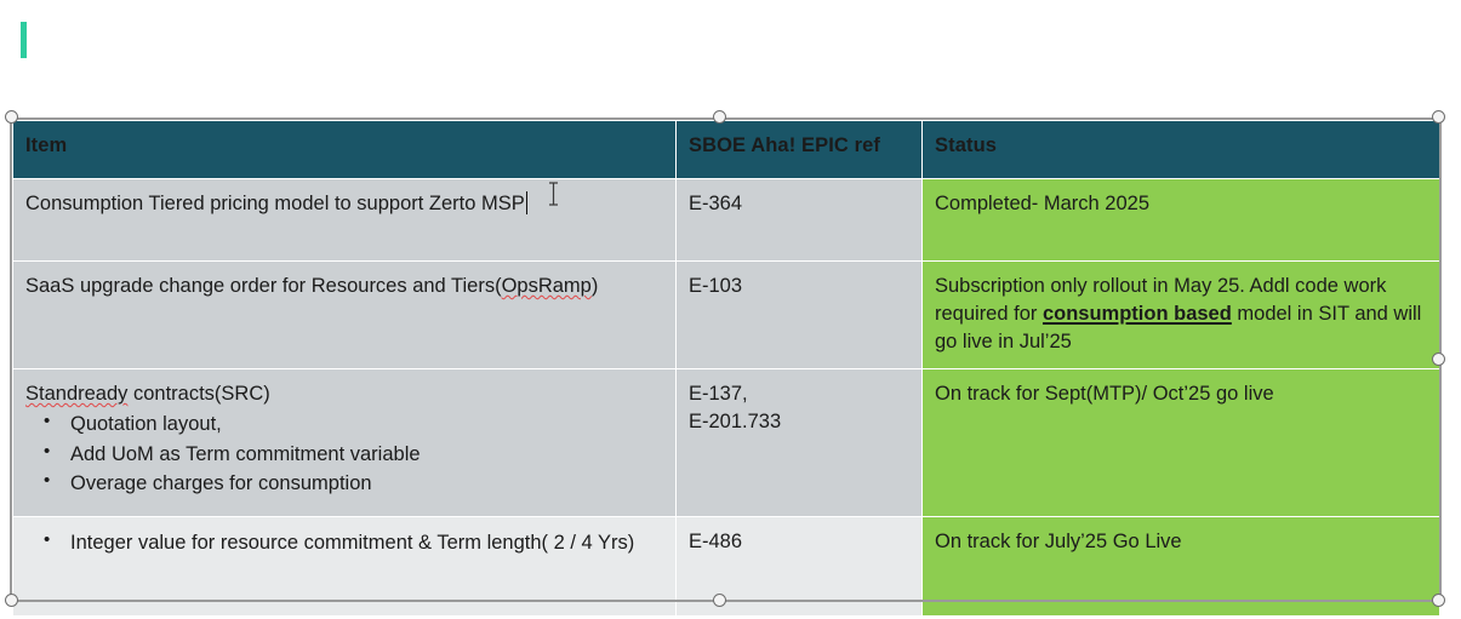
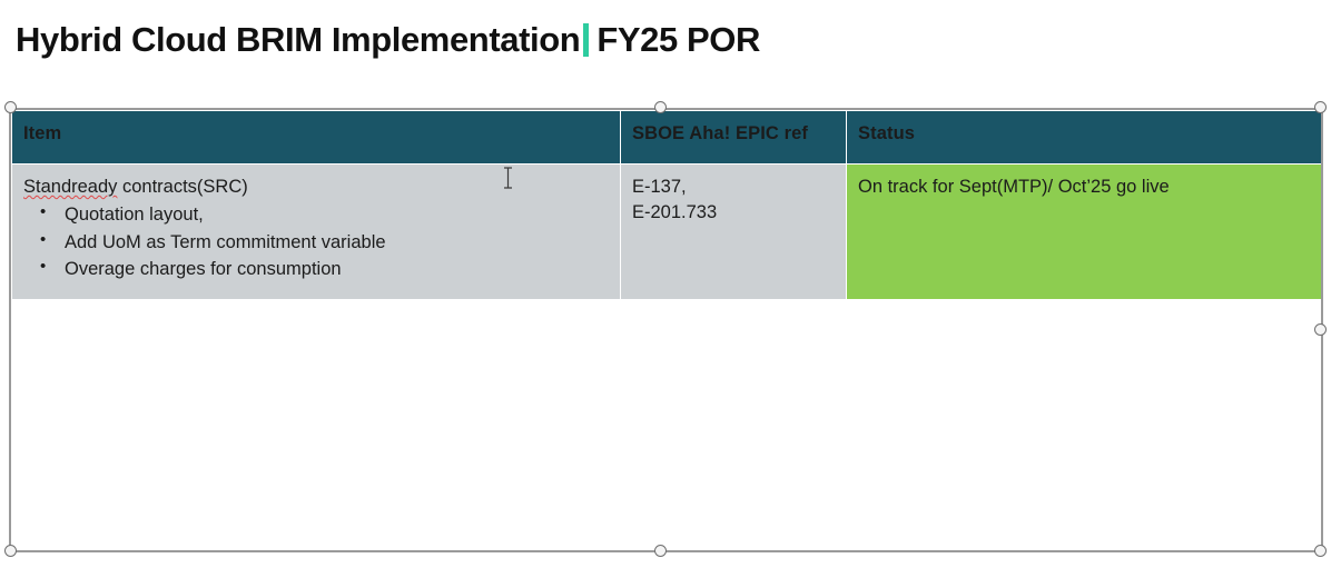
+ Hybrid Cloud BRIM Implementation
+ FY25 POR
  Item	SBOE Aha! EPIC ref	Status
- Consumption Tiered pricing model to support Zerto MSP	E-364	Completed- March 2025
- SaaS upgrade change order for Resources and Tiers(OpsRamp)	E-103	Subscription only rollout in May 25. Addl code work required for consumption based model in SIT and will go live in Jul’25
  Standready contracts(SRC) Quotation layout, Add UoM as Term commitment variable Overage charges for consumption	E-137, E-201.733	On track for Sept(MTP)/ Oct’25 go live
- Integer value for resource commitment & Term length( 2 / 4 Yrs)	E-486	On track for July’25 Go Live
